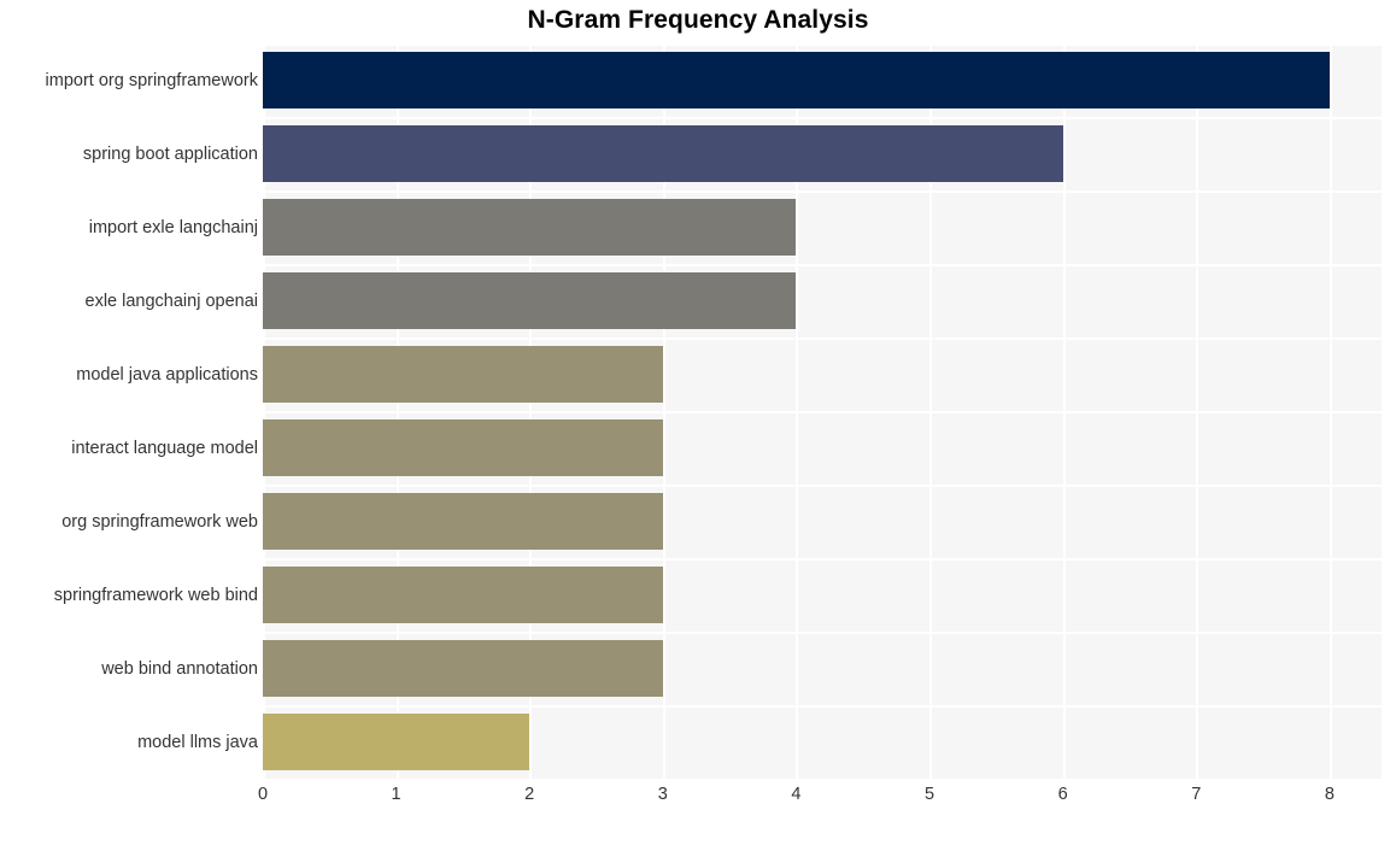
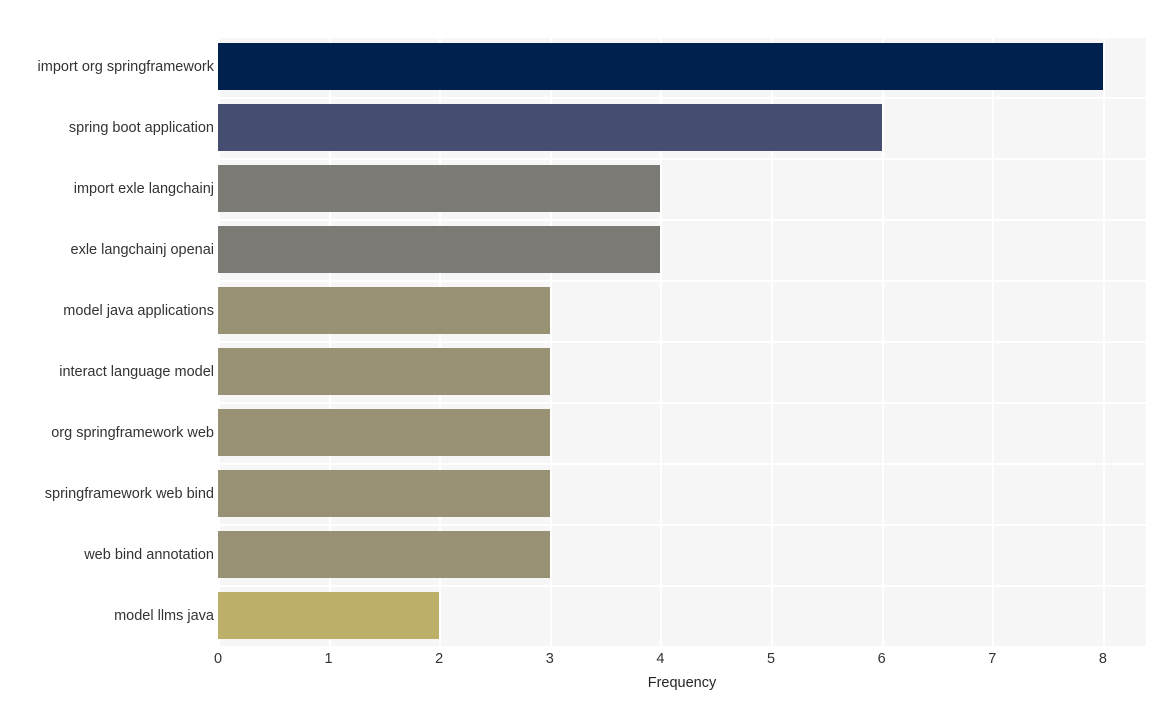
- N-Gram Frequency Analysis
  import org springframework
  spring boot application
  import exle langchainj
  exle langchainj openai
  model java applications
  interact language model
  org springframework web
  springframework web bind
  web bind annotation
  model llms java
  0
  1
  2
  3
  4
  5
  6
  7
  8
+ Frequency
